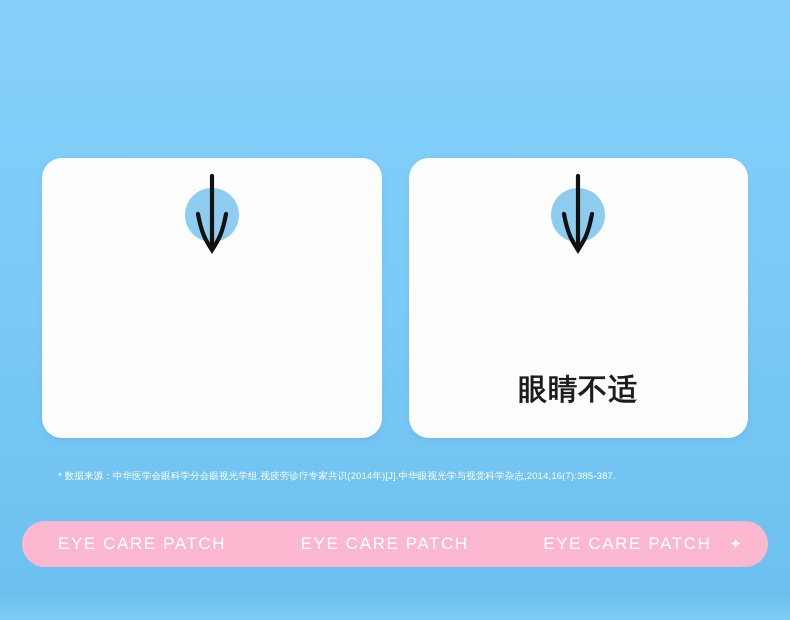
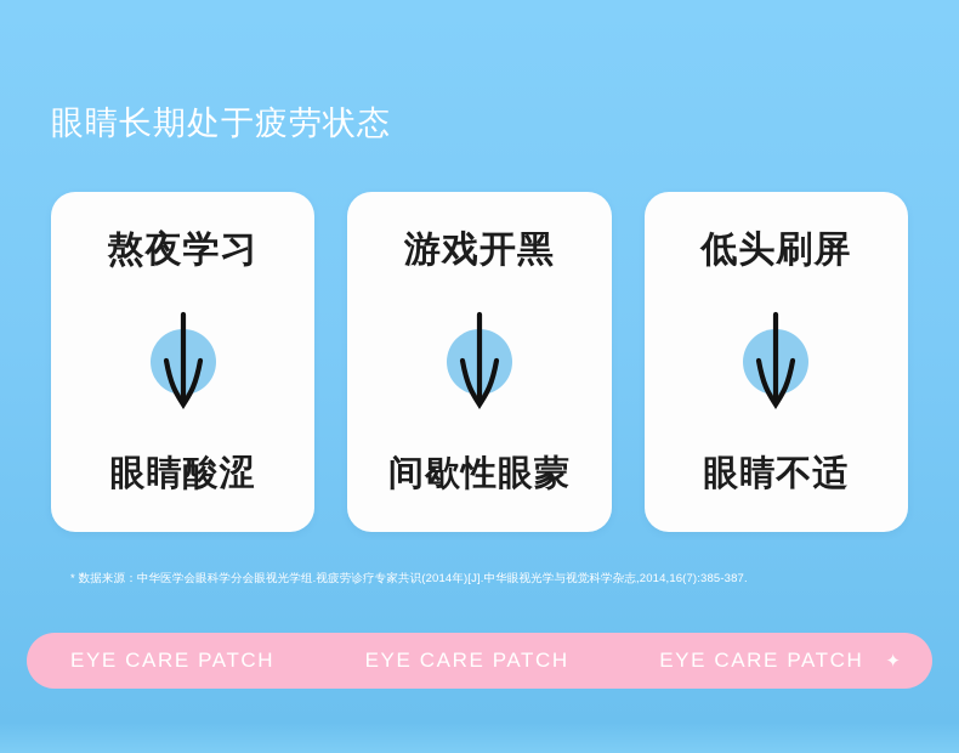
+ 眼睛长期处于疲劳状态
+ 熬夜学习
+ 眼睛酸涩
+ 游戏开黑
+ 间歇性眼蒙
+ 低头刷屏
  眼睛不适
  * 数据来源：中华医学会眼科学分会眼视光学组.视疲劳诊疗专家共识(2014年)[J].中华眼视光学与视觉科学杂志,2014,16(7):385-387.
  EYE CARE PATCH
  EYE CARE PATCH
  EYE CARE PATCH
  ✦
